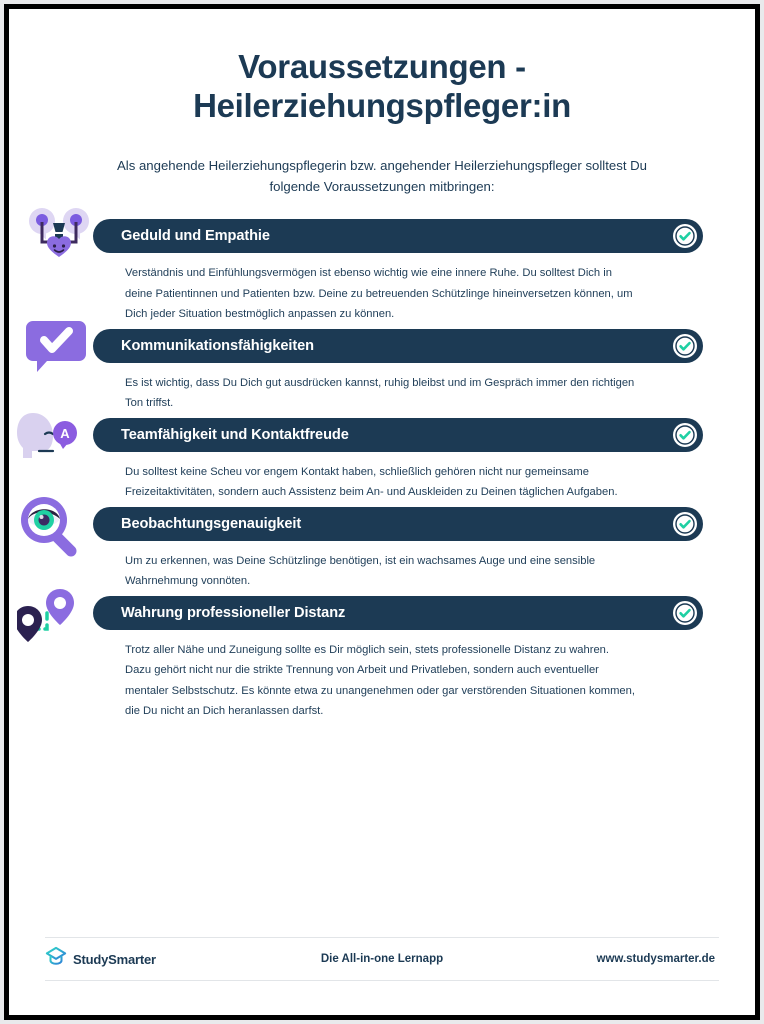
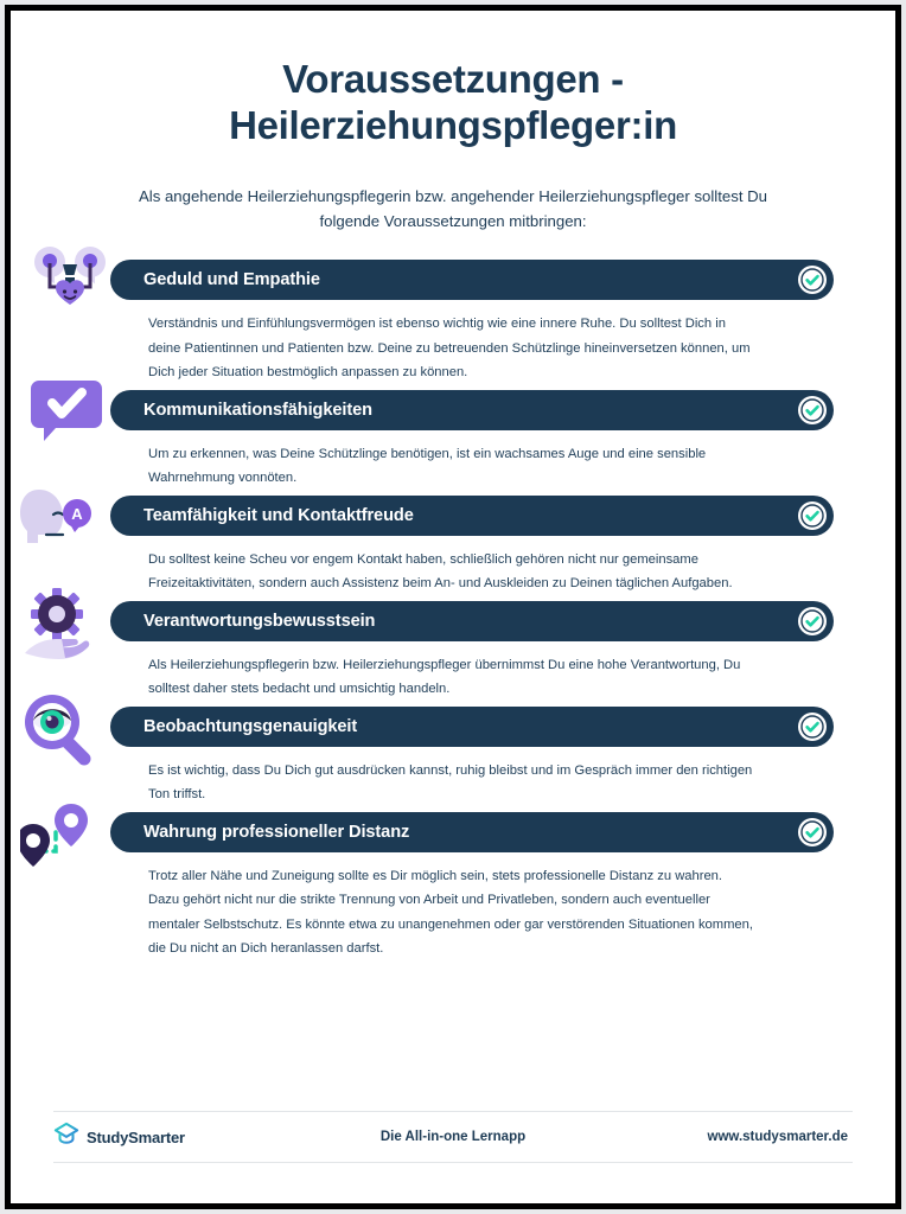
  Voraussetzungen -
  Heilerziehungspfleger:in
  Als angehende Heilerziehungspflegerin bzw. angehender Heilerziehungspfleger solltest Du folgende Voraussetzungen mitbringen:
  Geduld und Empathie
  Verständnis und Einfühlungsvermögen ist ebenso wichtig wie eine innere Ruhe. Du solltest Dich in deine Patientinnen und Patienten bzw. Deine zu betreuenden Schützlinge hineinversetzen können, um Dich jeder Situation bestmöglich anpassen zu können.
  Kommunikationsfähigkeiten
- Es ist wichtig, dass Du Dich gut ausdrücken kannst, ruhig bleibst und im Gespräch immer den richtigen Ton triffst.
+ Um zu erkennen, was Deine Schützlinge benötigen, ist ein wachsames Auge und eine sensible Wahrnehmung vonnöten.
  A
  Teamfähigkeit und Kontaktfreude
  Du solltest keine Scheu vor engem Kontakt haben, schließlich gehören nicht nur gemeinsame Freizeitaktivitäten, sondern auch Assistenz beim An- und Auskleiden zu Deinen täglichen Aufgaben.
+ Verantwortungsbewusstsein
+ Als Heilerziehungspflegerin bzw. Heilerziehungspfleger übernimmst Du eine hohe Verantwortung, Du solltest daher stets bedacht und umsichtig handeln.
  Beobachtungsgenauigkeit
- Um zu erkennen, was Deine Schützlinge benötigen, ist ein wachsames Auge und eine sensible Wahrnehmung vonnöten.
+ Es ist wichtig, dass Du Dich gut ausdrücken kannst, ruhig bleibst und im Gespräch immer den richtigen Ton triffst.
  Wahrung professioneller Distanz
  Trotz aller Nähe und Zuneigung sollte es Dir möglich sein, stets professionelle Distanz zu wahren. Dazu gehört nicht nur die strikte Trennung von Arbeit und Privatleben, sondern auch eventueller mentaler Selbstschutz. Es könnte etwa zu unangenehmen oder gar verstörenden Situationen kommen, die Du nicht an Dich heranlassen darfst.
  StudySmarter
  Die All-in-one Lernapp
  www.studysmarter.de
